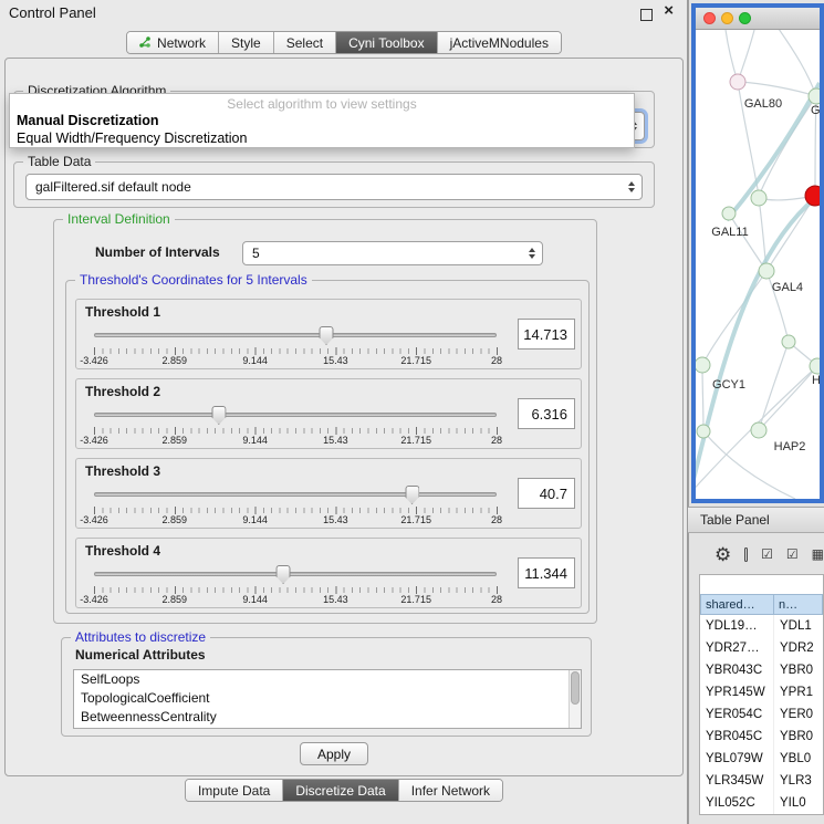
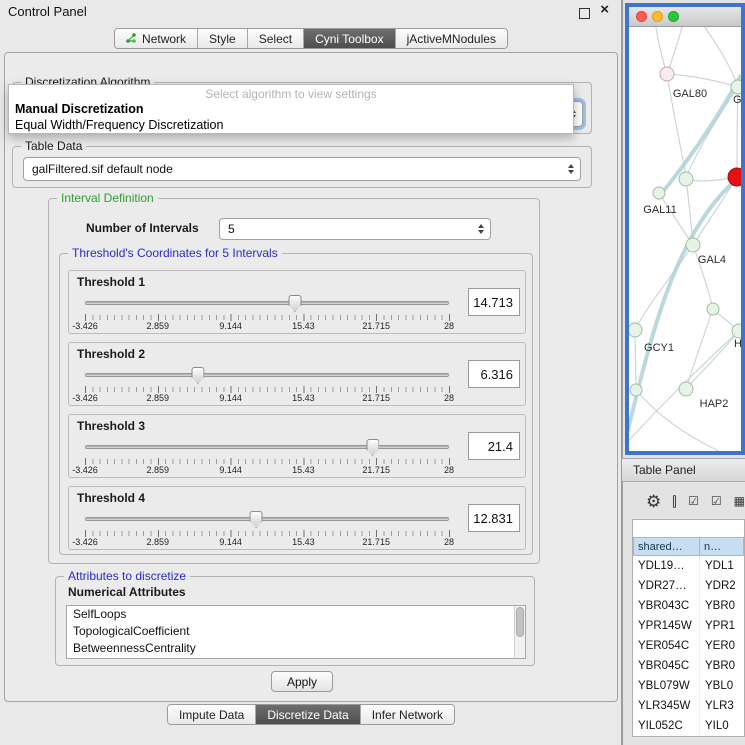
  Control Panel
  ×
  Network
  Style
  Select
  Cyni Toolbox
  jActiveMNodules
  Discretization Algorithm
  Table Data
  galFiltered.sif default node
  Interval Definition
  Number of Intervals
  5
  Threshold's Coordinates for 5 Intervals
  Threshold 1
  -3.426
  2.859
  9.144
  15.43
  21.715
  28
  14.713
  Threshold 2
  -3.426
  2.859
  9.144
  15.43
  21.715
  28
  6.316
  Threshold 3
  -3.426
  2.859
  9.144
  15.43
  21.715
  28
- 40.7
+ 21.4
  Threshold 4
  -3.426
  2.859
  9.144
  15.43
  21.715
  28
- 11.344
+ 12.831
  Attributes to discretize
  Numerical Attributes
  SelfLoops
  TopologicalCoefficient
  BetweennessCentrality
  Apply
  Impute Data
  Discretize Data
  Infer Network
  Select algorithm to view settings
  Manual Discretization
  Equal Width/Frequency Discretization
  GAL80
  GAL11
  GAL4
  GCY1
  HAP2
  H
  Table Panel
  ⚙
  ☑
  ☑
  ▦
  shared…
  n…
  YDL19…
  YDL1
  YDR27…
  YDR2
  YBR043C
  YBR0
  YPR145W
  YPR1
  YER054C
  YER0
  YBR045C
  YBR0
  YBL079W
  YBL0
  YLR345W
  YLR3
  YIL052C
  YIL0
